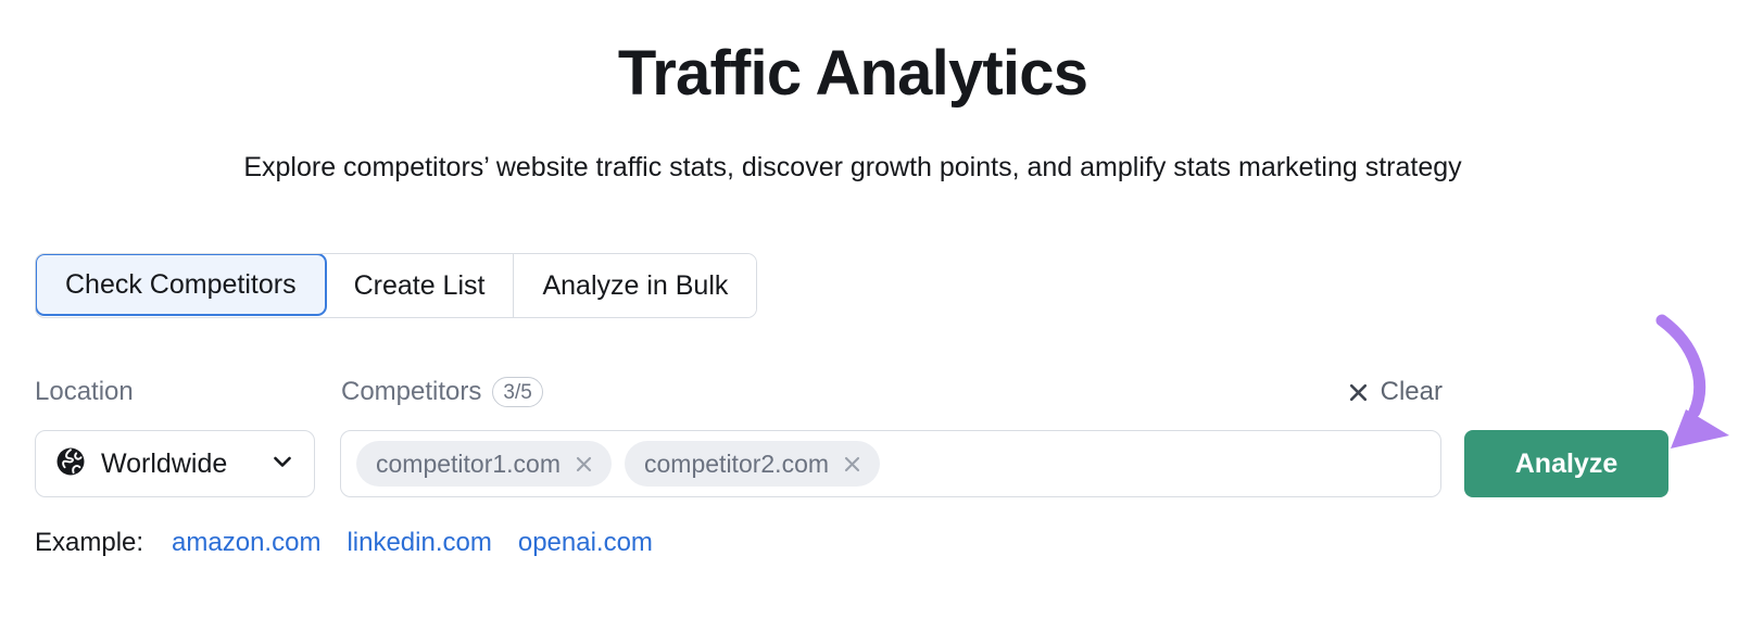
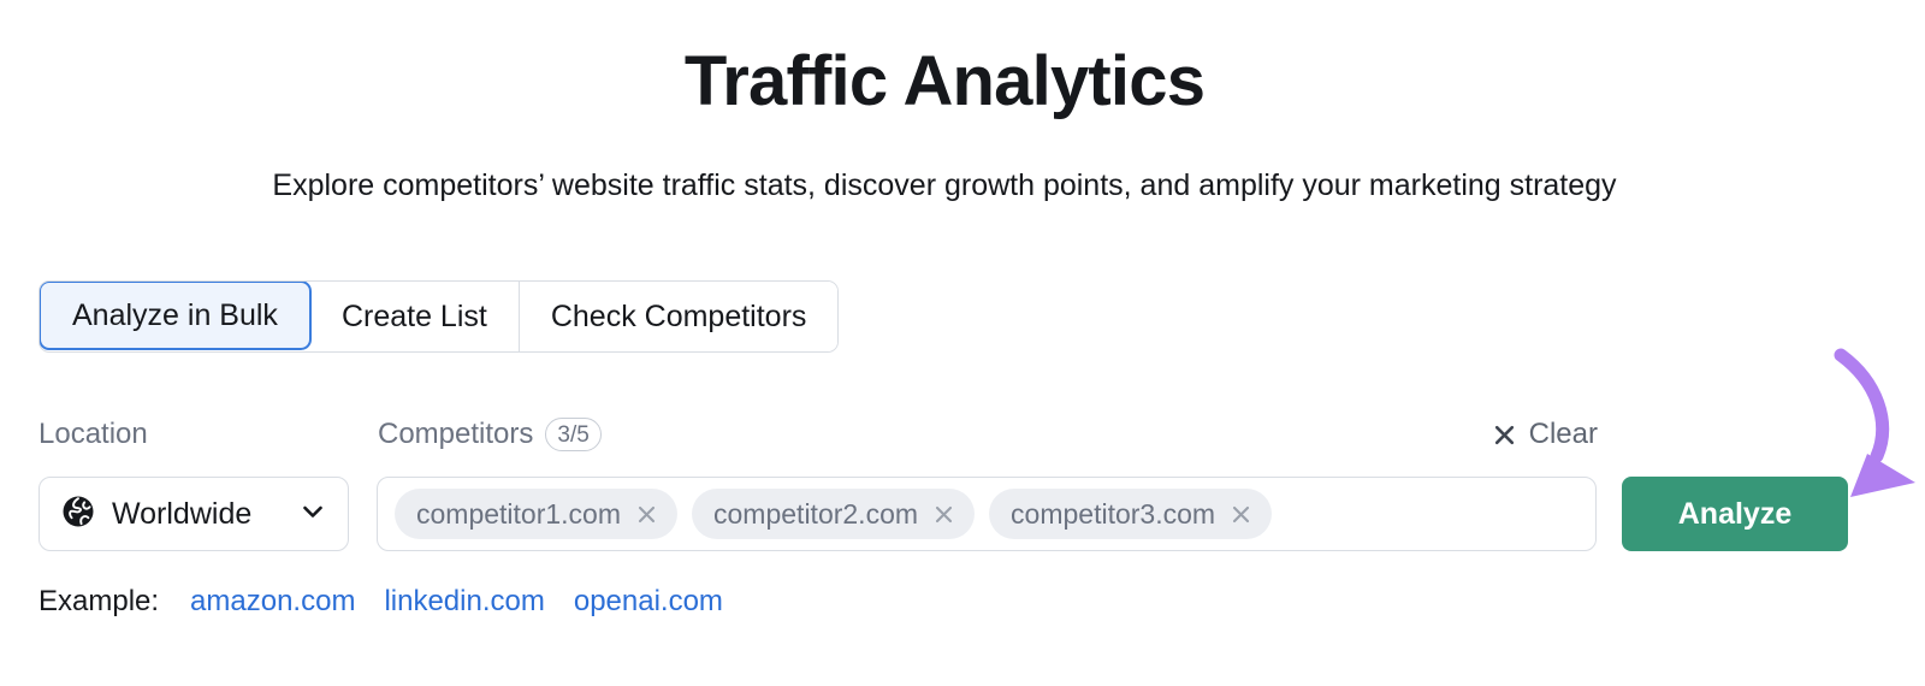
  Traffic Analytics
- Explore competitors’ website traffic stats, discover growth points, and amplify stats marketing strategy
+ Explore competitors’ website traffic stats, discover growth points, and amplify your marketing strategy
- Check Competitors
+ Analyze in Bulk
  Create List
- Analyze in Bulk
+ Check Competitors
  Location
  Competitors
  3/5
  Clear
  Worldwide
  competitor1.com
  competitor2.com
+ competitor3.com
  Analyze
  Example:
  amazon.com
  linkedin.com
  openai.com
